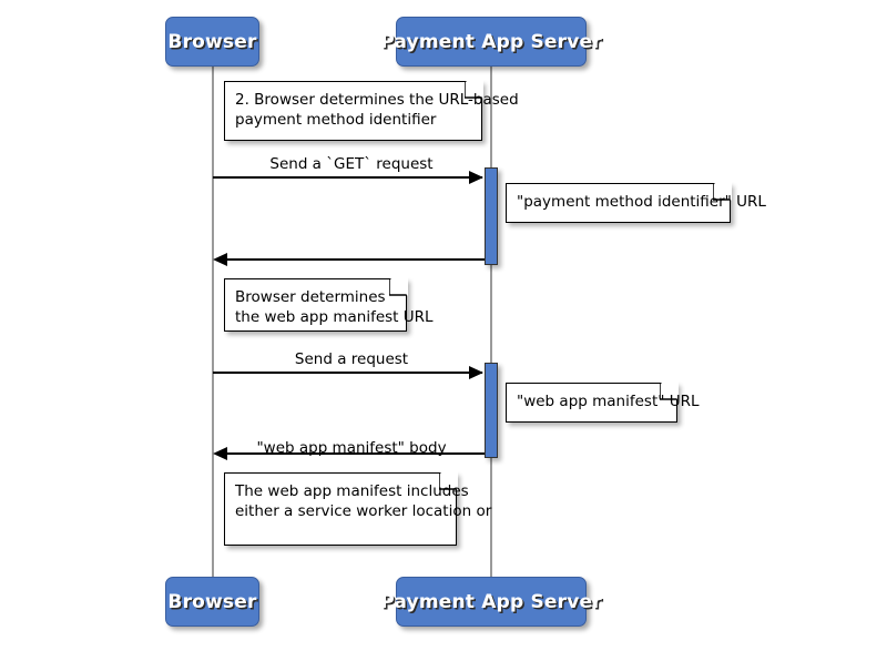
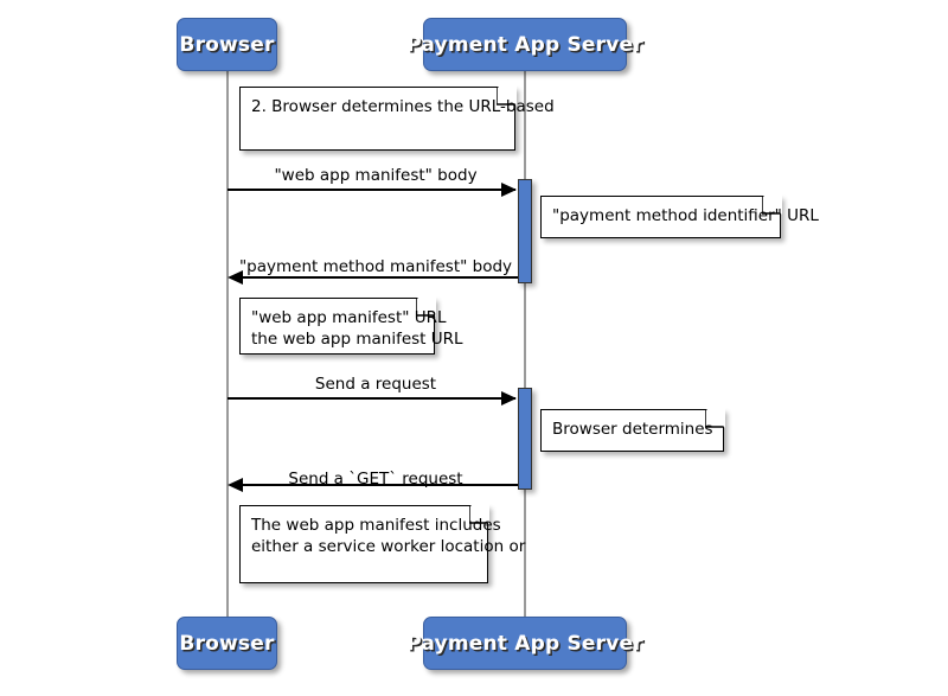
  Browser
  Payment App Server
  2. Browser determines the URL-based
- payment method identifier
- Send a `GET` request
+ "web app manifest" body
  "payment method identifier" URL
+ "payment method manifest" body
- Browser determines
+ "web app manifest" URL
  the web app manifest URL
  Send a request
- "web app manifest" URL
+ Browser determines
- "web app manifest" body
+ Send a `GET` request
  The web app manifest includes
  either a service worker location or
  Browser
  Payment App Server
